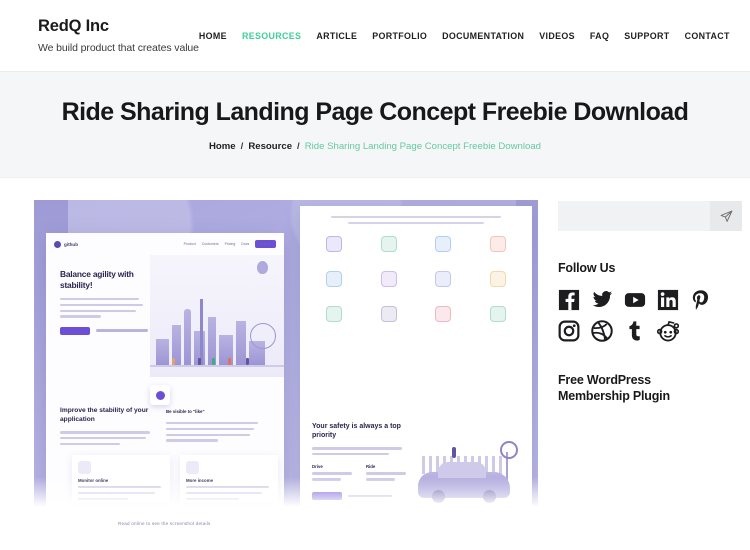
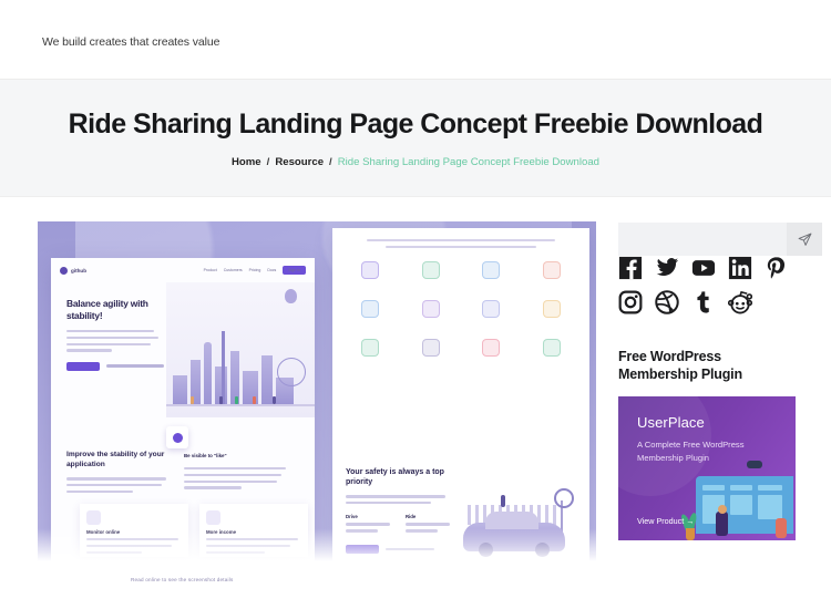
- RedQ Inc
- We build product that creates value
+ We build creates that creates value
- HOME
- RESOURCES
- ARTICLE
- PORTFOLIO
- DOCUMENTATION
- VIDEOS
- FAQ
- SUPPORT
- CONTACT
  Ride Sharing Landing Page Concept Freebie Download
  Home
  /
  Resource
  /
  Ride Sharing Landing Page Concept Freebie Download
- Follow Us
  Free WordPress Membership Plugin
+ UserPlace
+ A Complete Free WordPress Membership Plugin
+ View Product →
